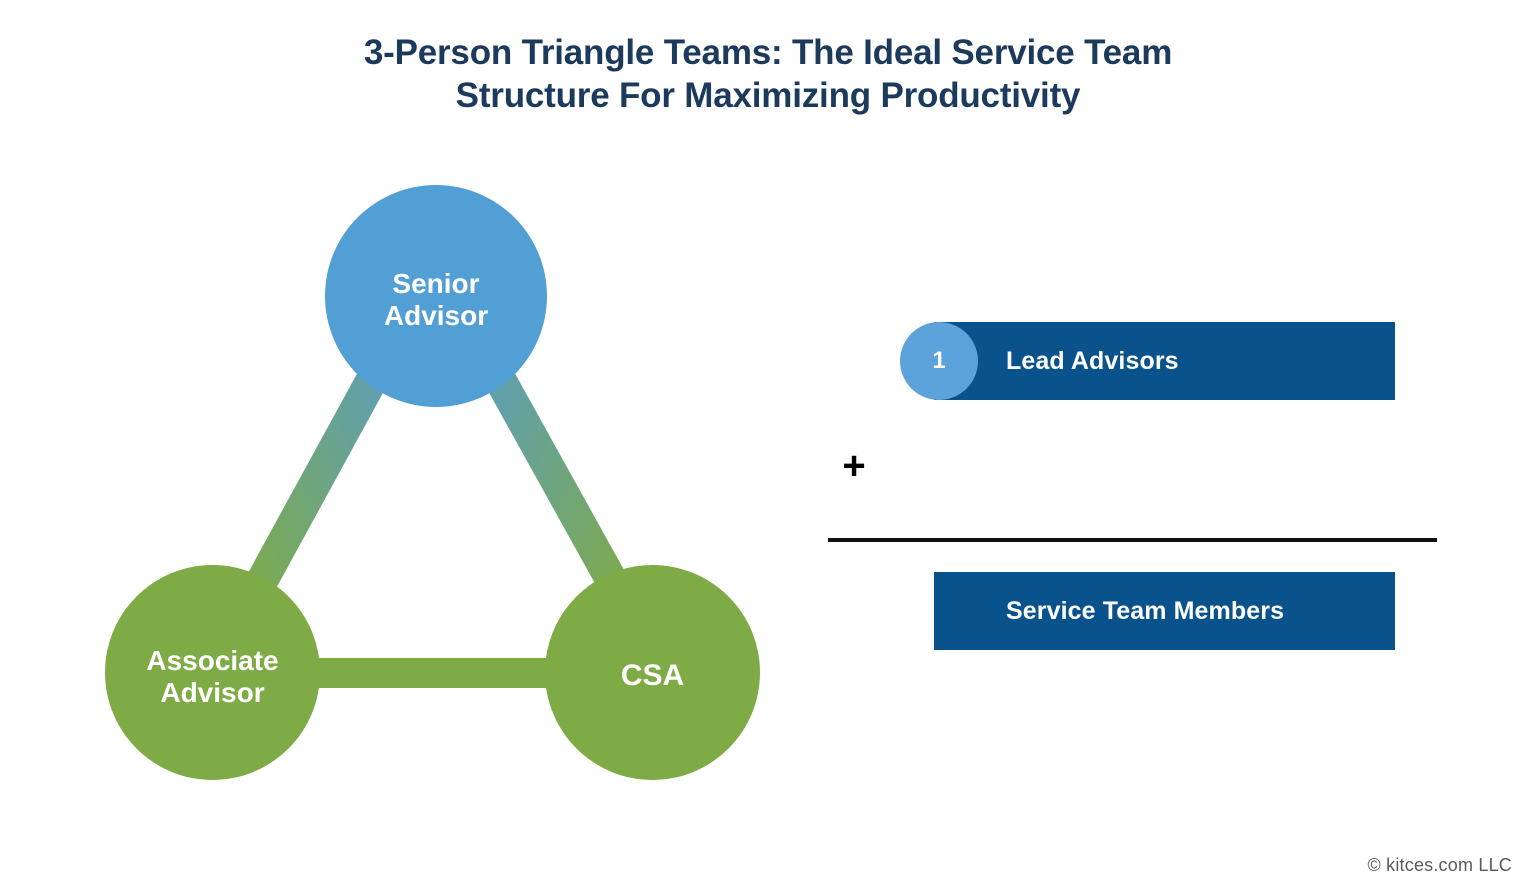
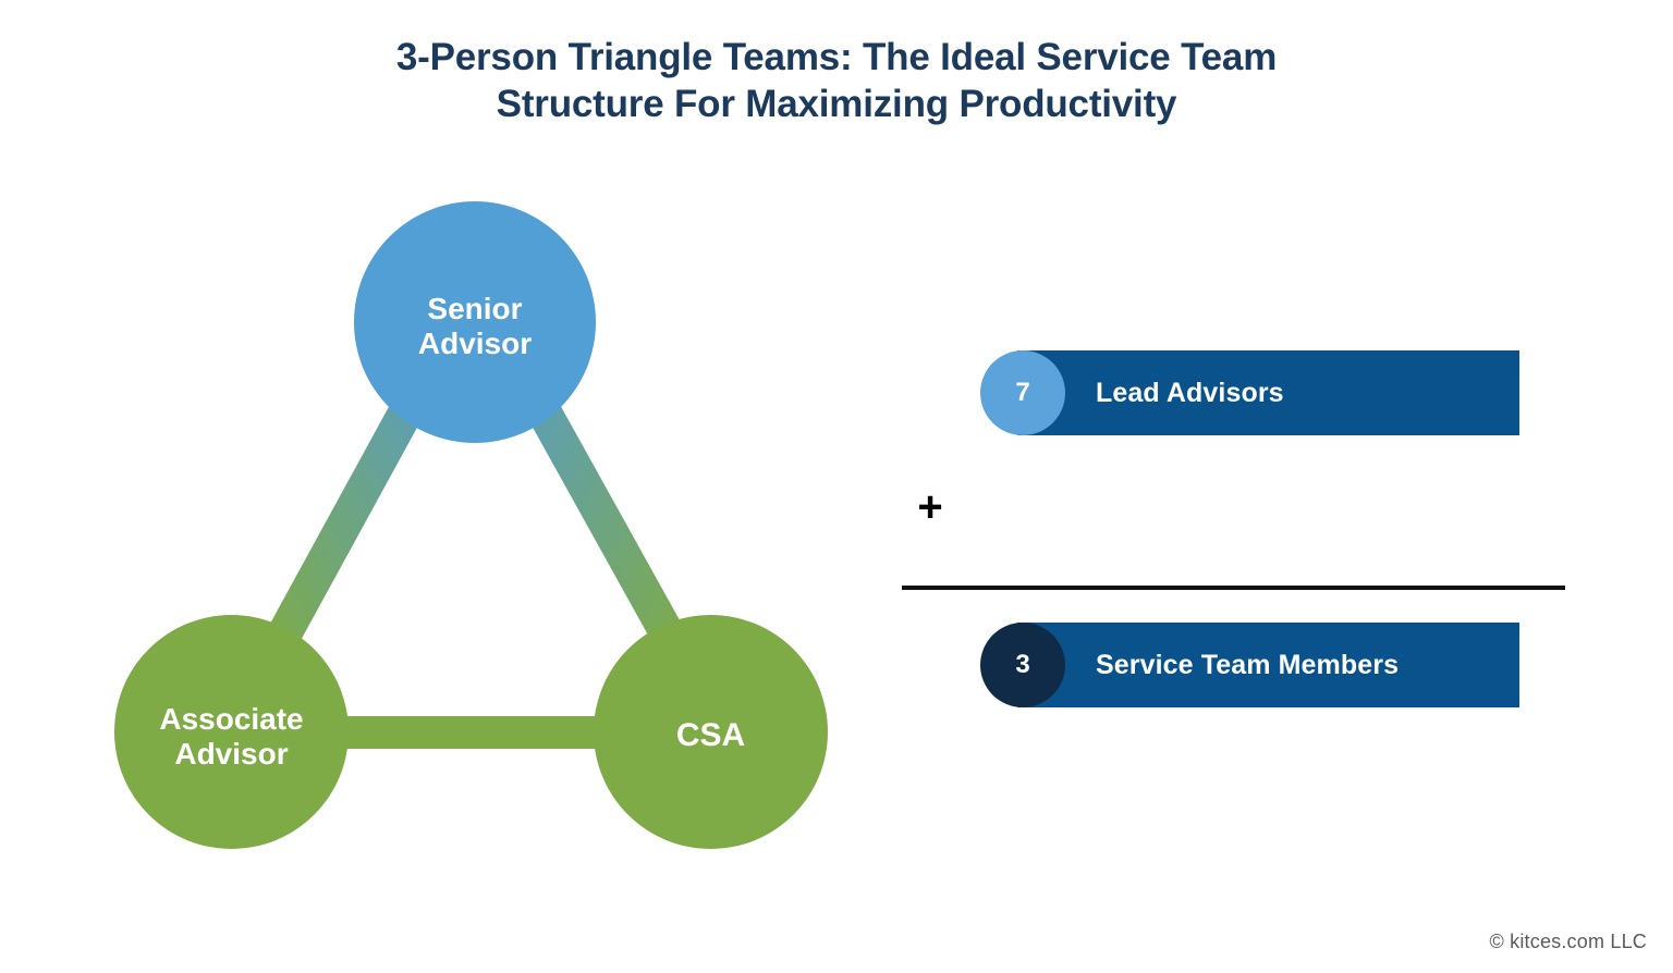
  3-Person Triangle Teams: The Ideal Service Team
  Structure For Maximizing Productivity
  Senior
  Advisor
  Associate
  Advisor
  CSA
  +
  Lead Advisors
- 1
+ 7
  Service Team Members
+ 3
  © kitces.com LLC
